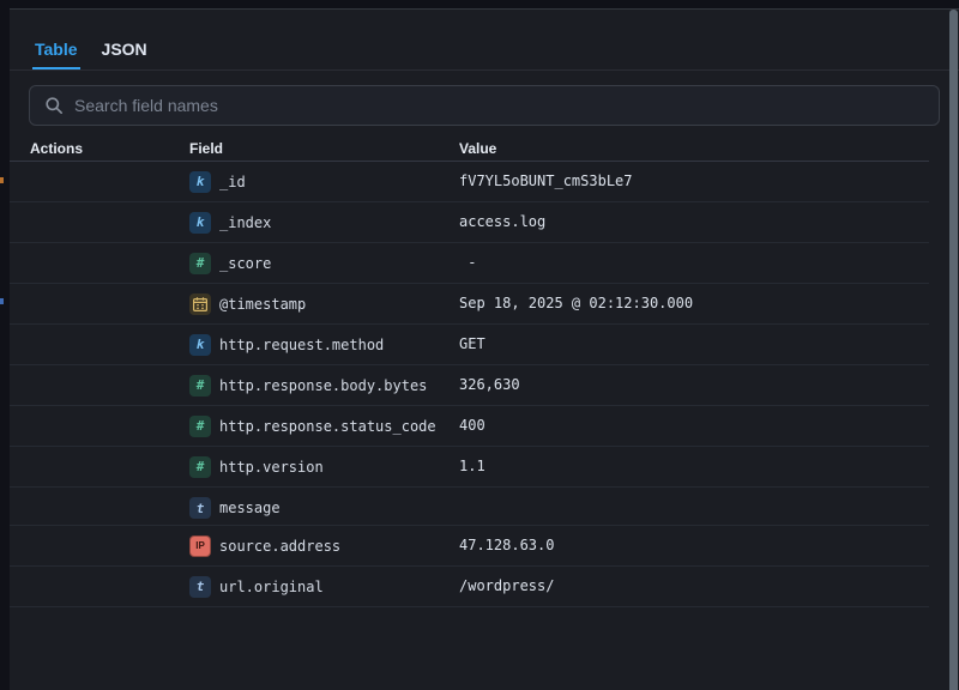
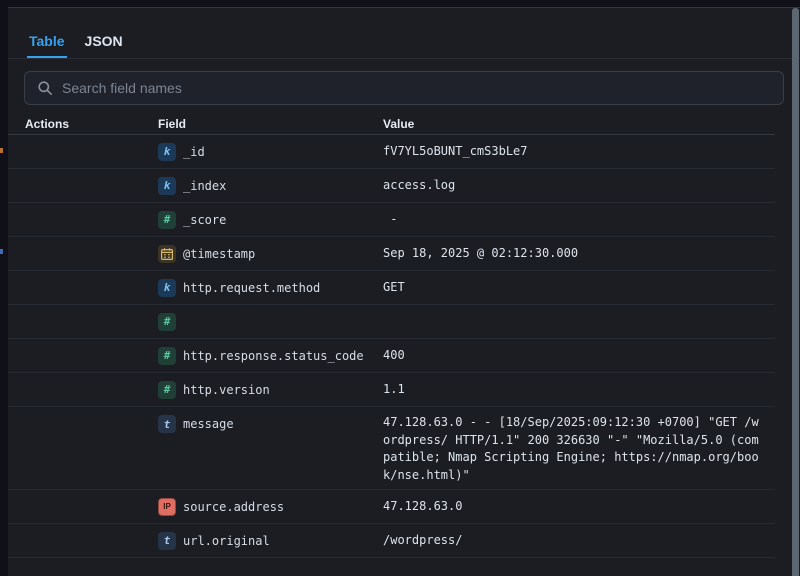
  Table
  JSON
  Search field names
  Actions
  Field
  Value
  k
  _id
  fV7YL5oBUNT_cmS3bLe7
  k
  _index
  access.log
  #
  _score
  -
  @timestamp
  Sep 18, 2025 @ 02:12:30.000
  k
  http.request.method
  GET
  #
- http.response.body.bytes
- 326,630
  #
  http.response.status_code
  400
  #
  http.version
  1.1
  t
  message
+ 47.128.63.0 - - [18/Sep/2025:09:12:30 +0700] "GET /wordpress/ HTTP/1.1" 200 326630 "-" "Mozilla/5.0 (compatible; Nmap Scripting Engine; https://nmap.org/book/nse.html)"
  IP
  source.address
  47.128.63.0
  t
  url.original
  /wordpress/
